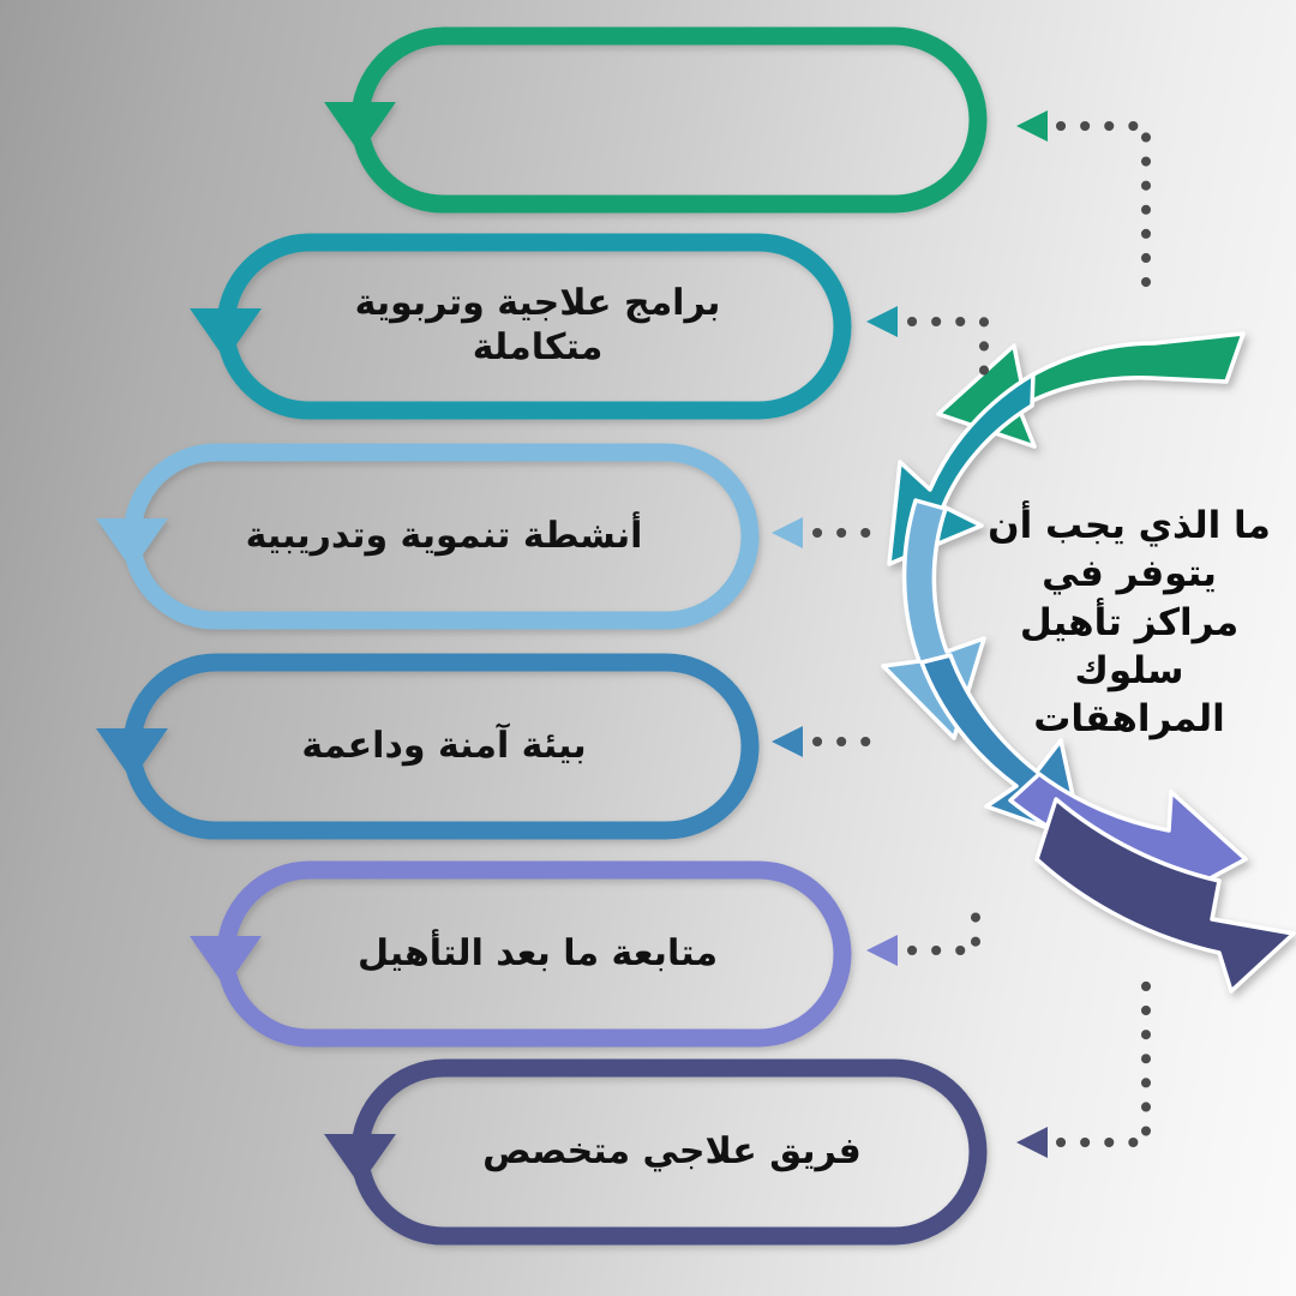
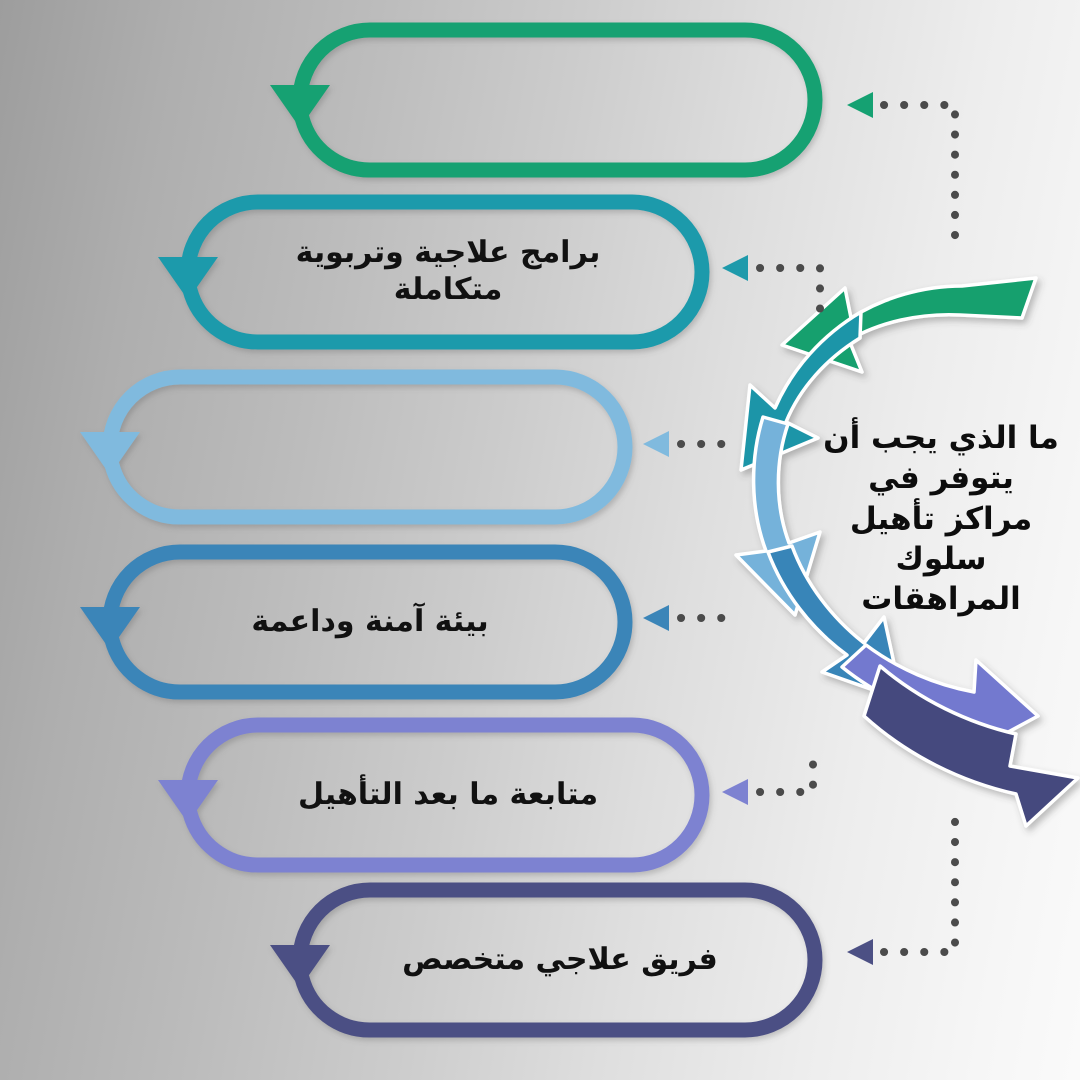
  برامج علاجية وتربوية
  متكاملة
- أنشطة تنموية وتدريبية
  بيئة آمنة وداعمة
  متابعة ما بعد التأهيل
  فريق علاجي متخصص
  ما الذي يجب أن
  يتوفر في
  مراكز تأهيل
  سلوك
  المراهقات
